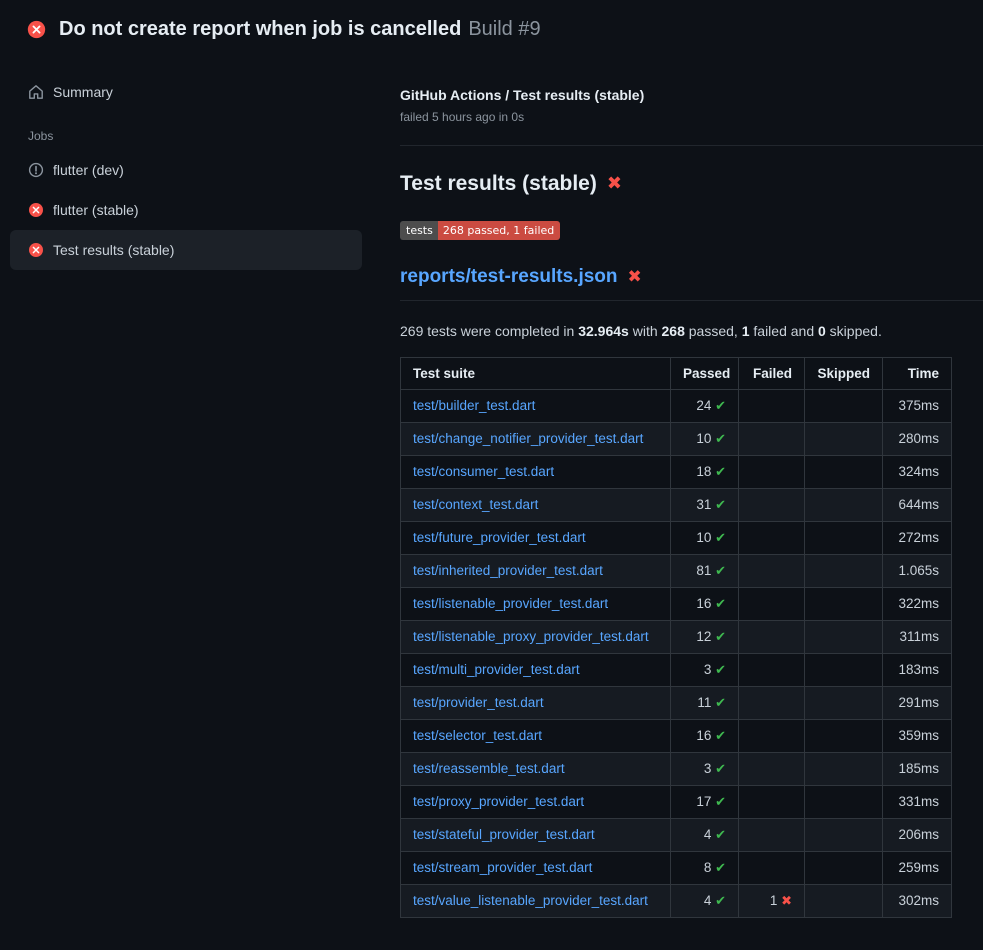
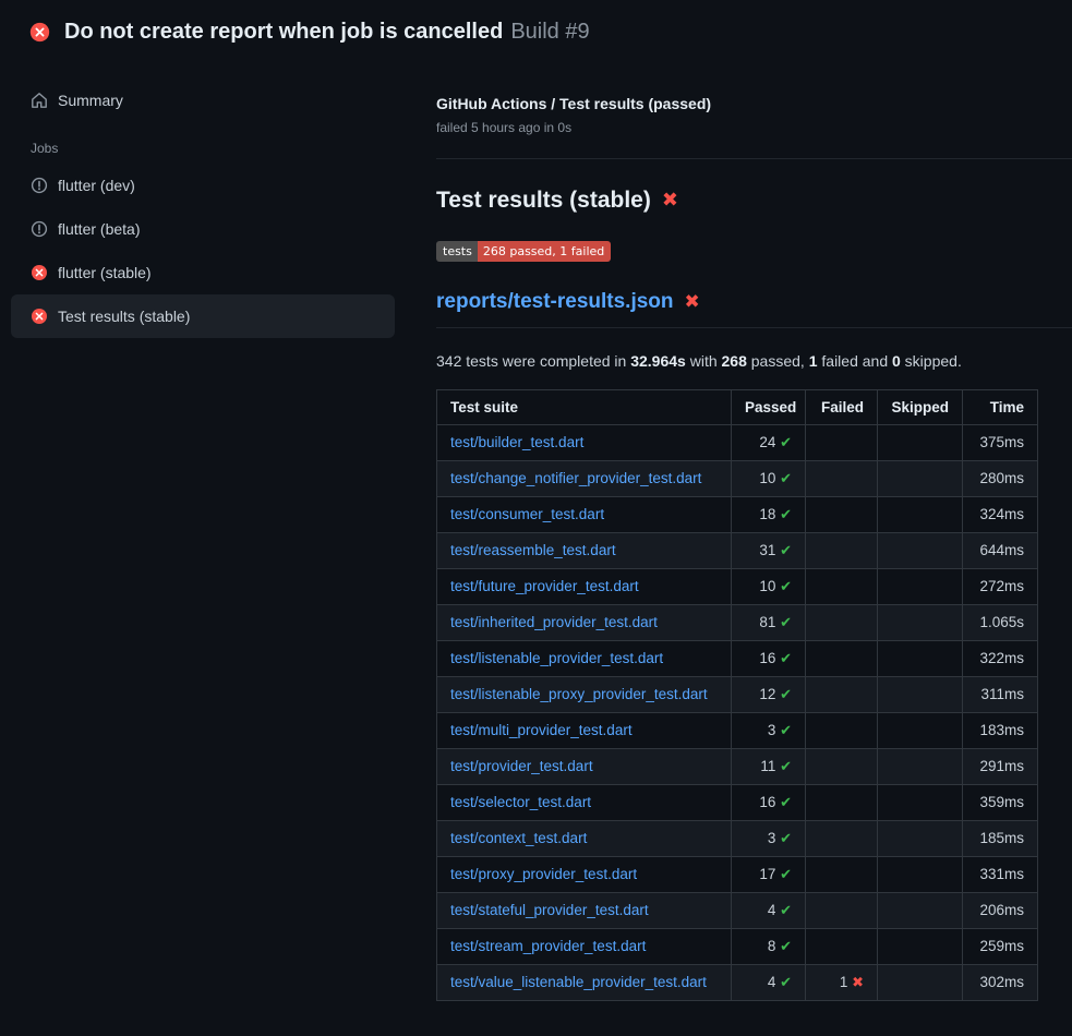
  Do not create report when job is cancelled Build #9
  Summary
  Jobs
  flutter (dev)
+ flutter (beta)
  flutter (stable)
  Test results (stable)
- GitHub Actions / Test results (stable)
+ GitHub Actions / Test results (passed)
  failed 5 hours ago in 0s
  Test results (stable)
  ✖
  tests
  268 passed, 1 failed
  reports/test-results.json
  ✖
- 269 tests were completed in 32.964s with 268 passed, 1 failed and 0 skipped.
+ 342 tests were completed in 32.964s with 268 passed, 1 failed and 0 skipped.
  Test suite	Passed	Failed	Skipped	Time
  test/builder_test.dart	24 ✔			375ms
  test/change_notifier_provider_test.dart	10 ✔			280ms
  test/consumer_test.dart	18 ✔			324ms
- test/context_test.dart	31 ✔			644ms
+ test/reassemble_test.dart	31 ✔			644ms
  test/future_provider_test.dart	10 ✔			272ms
  test/inherited_provider_test.dart	81 ✔			1.065s
  test/listenable_provider_test.dart	16 ✔			322ms
  test/listenable_proxy_provider_test.dart	12 ✔			311ms
  test/multi_provider_test.dart	3 ✔			183ms
  test/provider_test.dart	11 ✔			291ms
  test/selector_test.dart	16 ✔			359ms
- test/reassemble_test.dart	3 ✔			185ms
+ test/context_test.dart	3 ✔			185ms
  test/proxy_provider_test.dart	17 ✔			331ms
  test/stateful_provider_test.dart	4 ✔			206ms
  test/stream_provider_test.dart	8 ✔			259ms
  test/value_listenable_provider_test.dart	4 ✔	1 ✖		302ms
